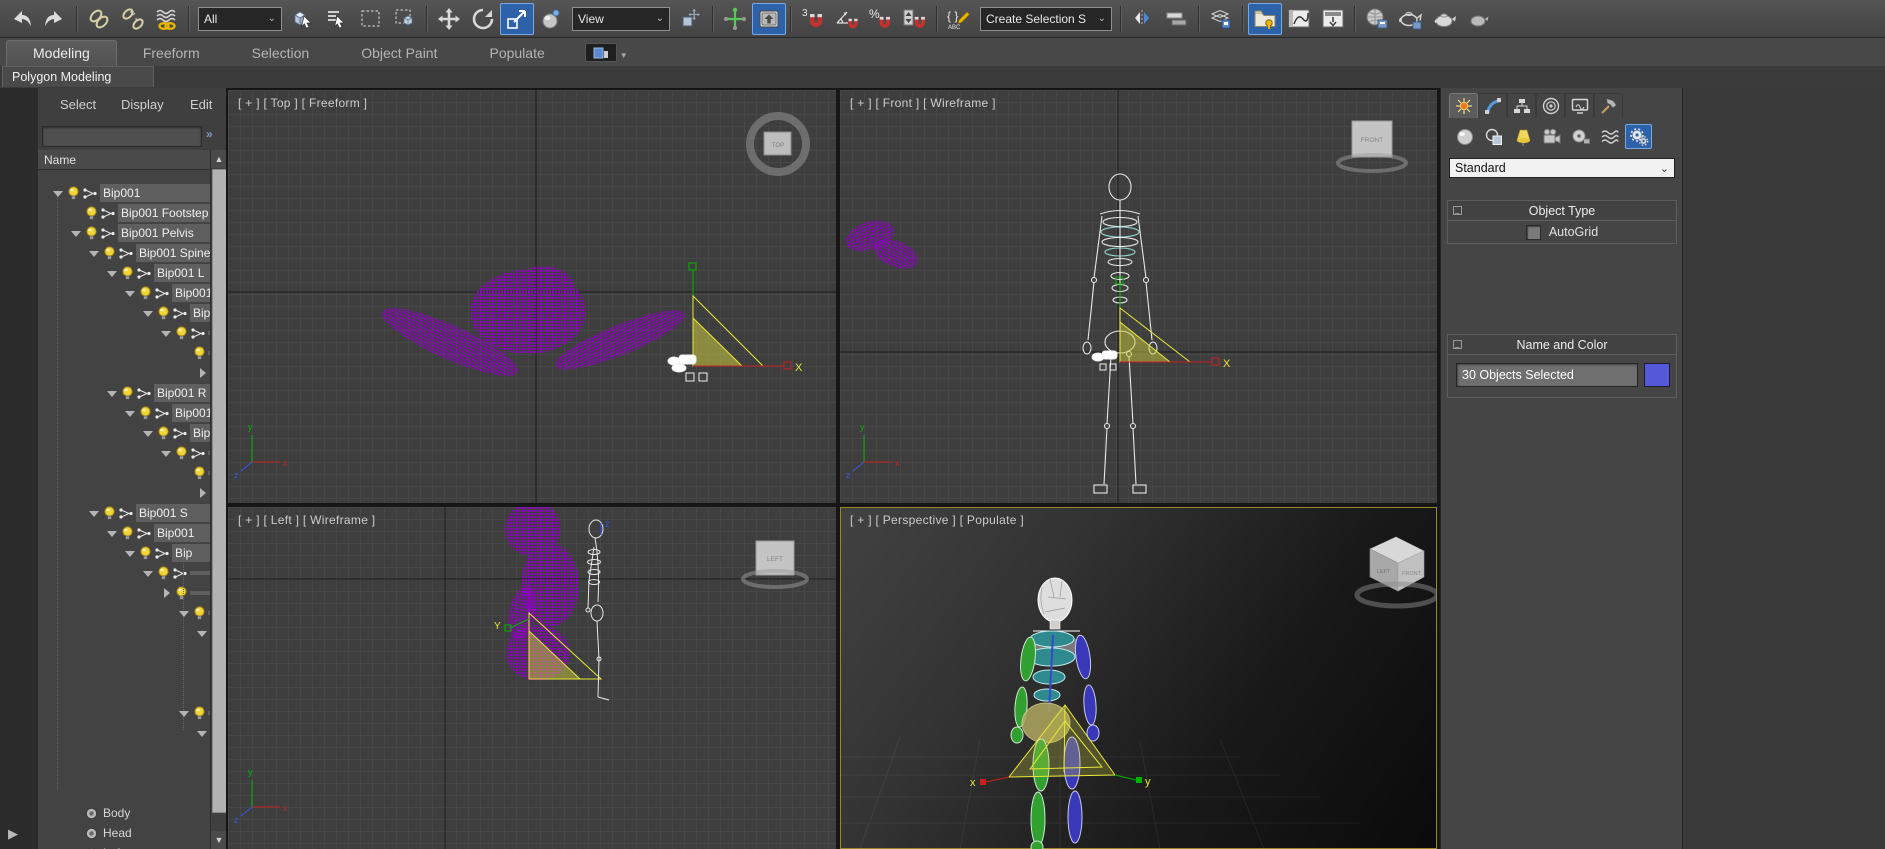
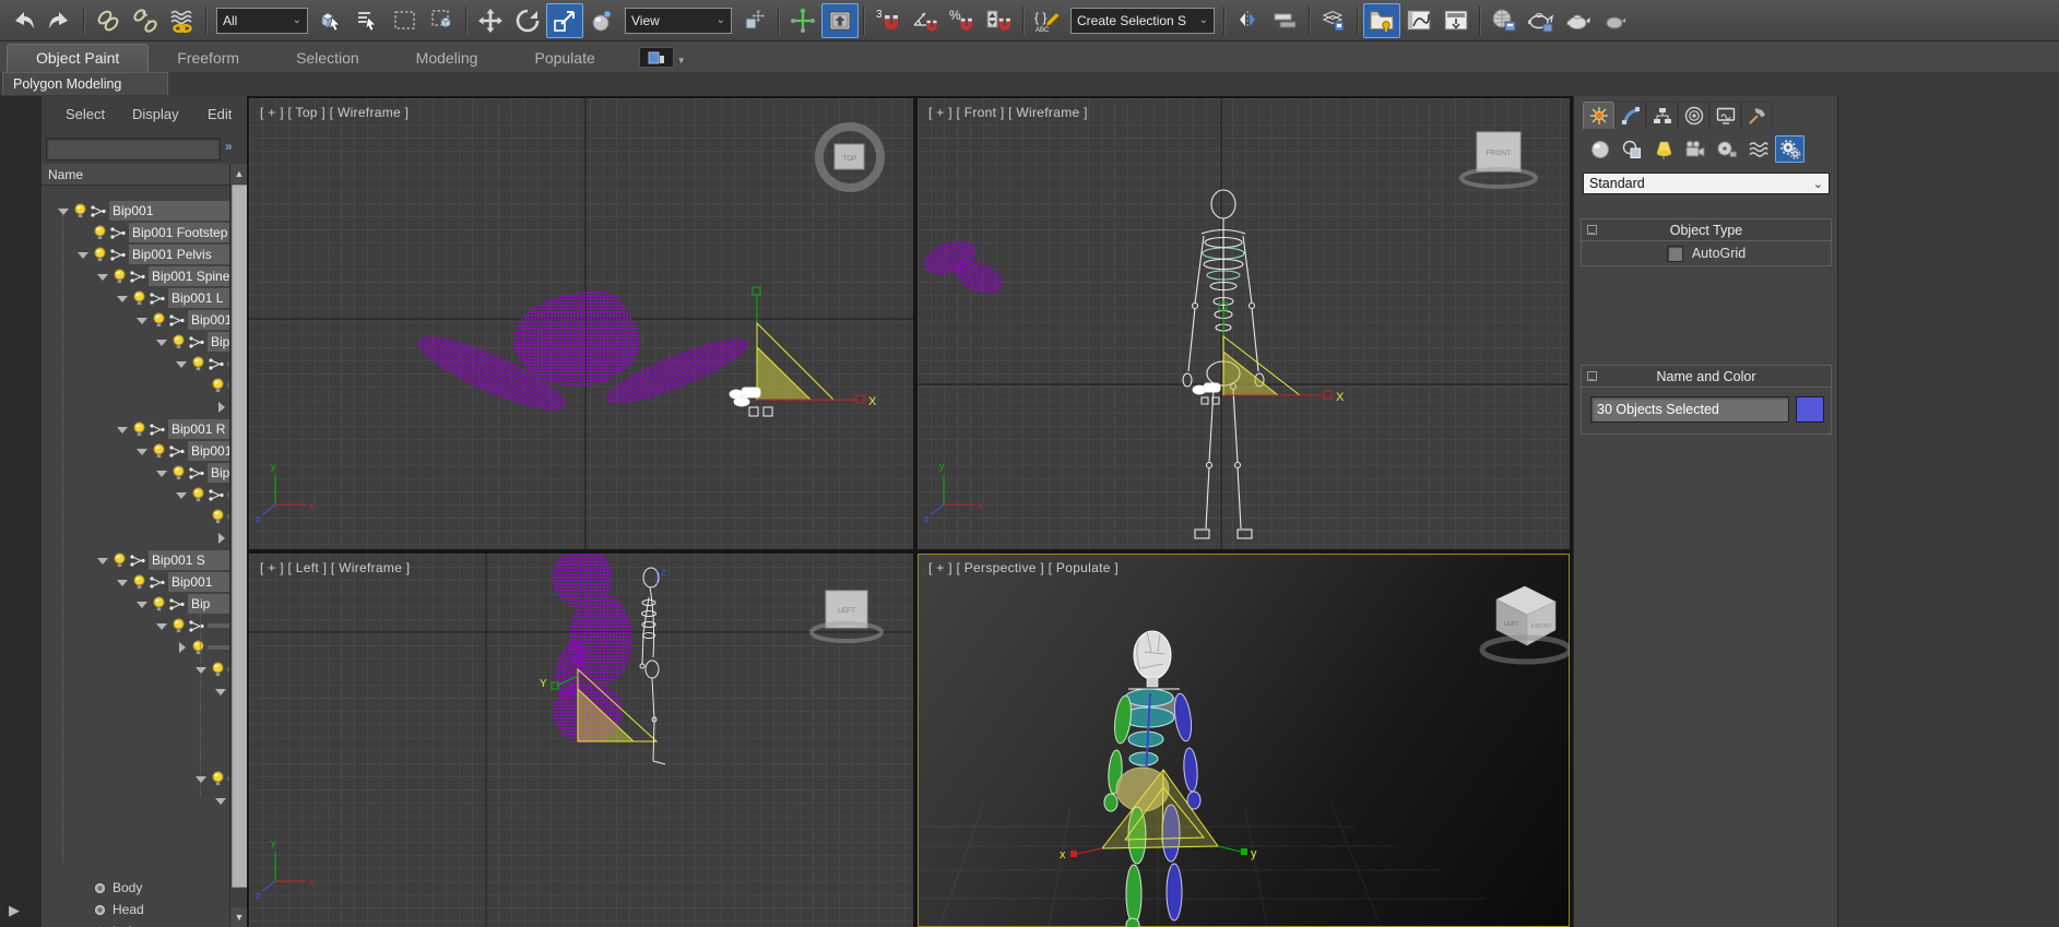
  All
  ⌄
  View
  ⌄
  3
  %
  { }
  Create Selection S
  ⌄
- Modeling
+ Object Paint
  Freeform
  Selection
- Object Paint
+ Modeling
  Populate
  ▼
  Polygon Modeling
  ▶
  Select
  Display
  Edit
  »
  Name
  Bip001
  Bip001 Footstep
  Bip001 Pelvis
  Bip001 Spine
  Bip001 L
  Bip00
  Bip
  Bip001 R
  Bip00
  Bip
  Bip001 S
  Bip001
  Bip
  Body
  Head
  ▲
  ▼
  X
  y
  x
  z
- [ + ] [ Top ] [ Freeform ]
+ [ + ] [ Top ] [ Wireframe ]
  X
  y
  x
  z
  [ + ] [ Front ] [ Wireframe ]
  Y
  z
  y
  x
  z
  [ + ] [ Left ] [ Wireframe ]
  x
  y
  [ + ] [ Perspective ] [ Populate ]
  Standard
  ⌄
  _
  Object Type
  AutoGrid
  _
  Name and Color
  30 Objects Selected
